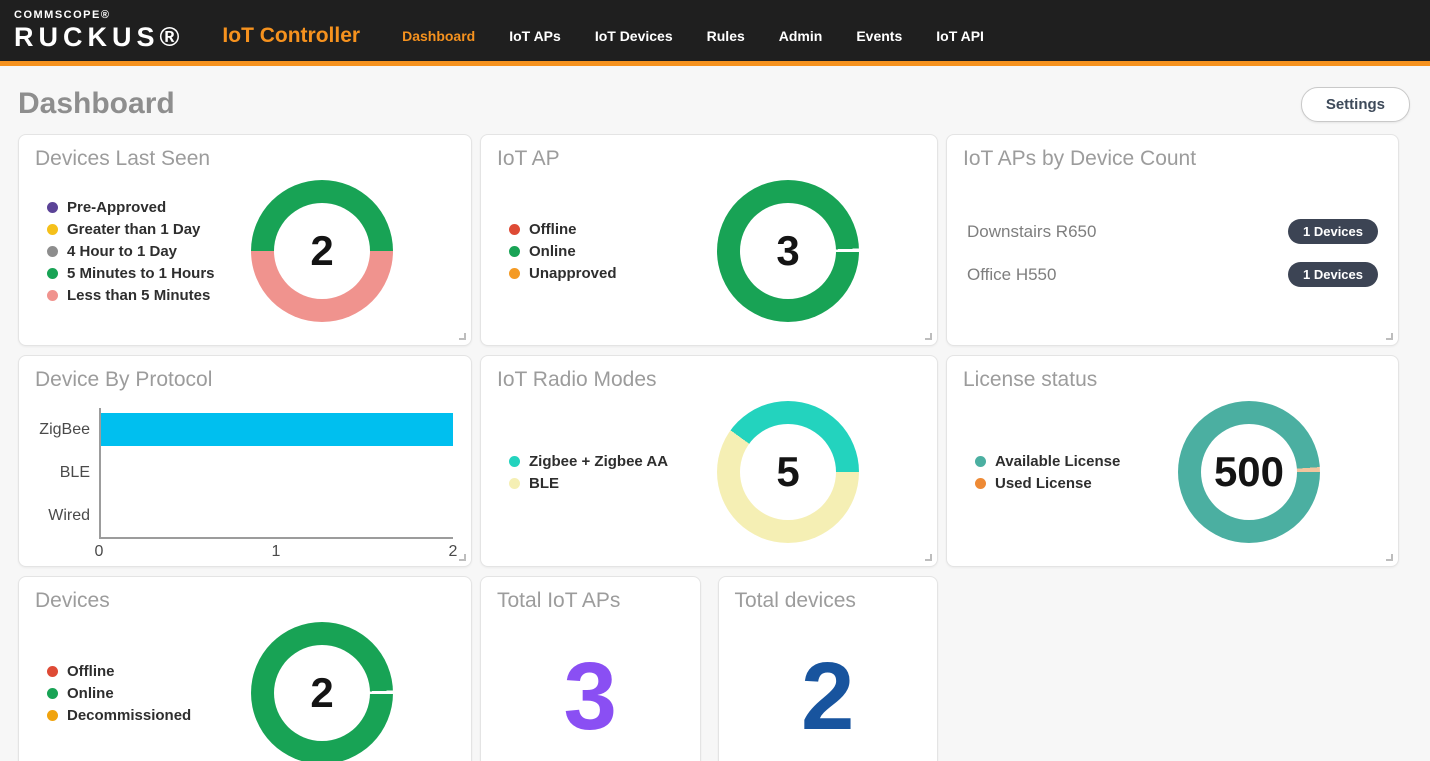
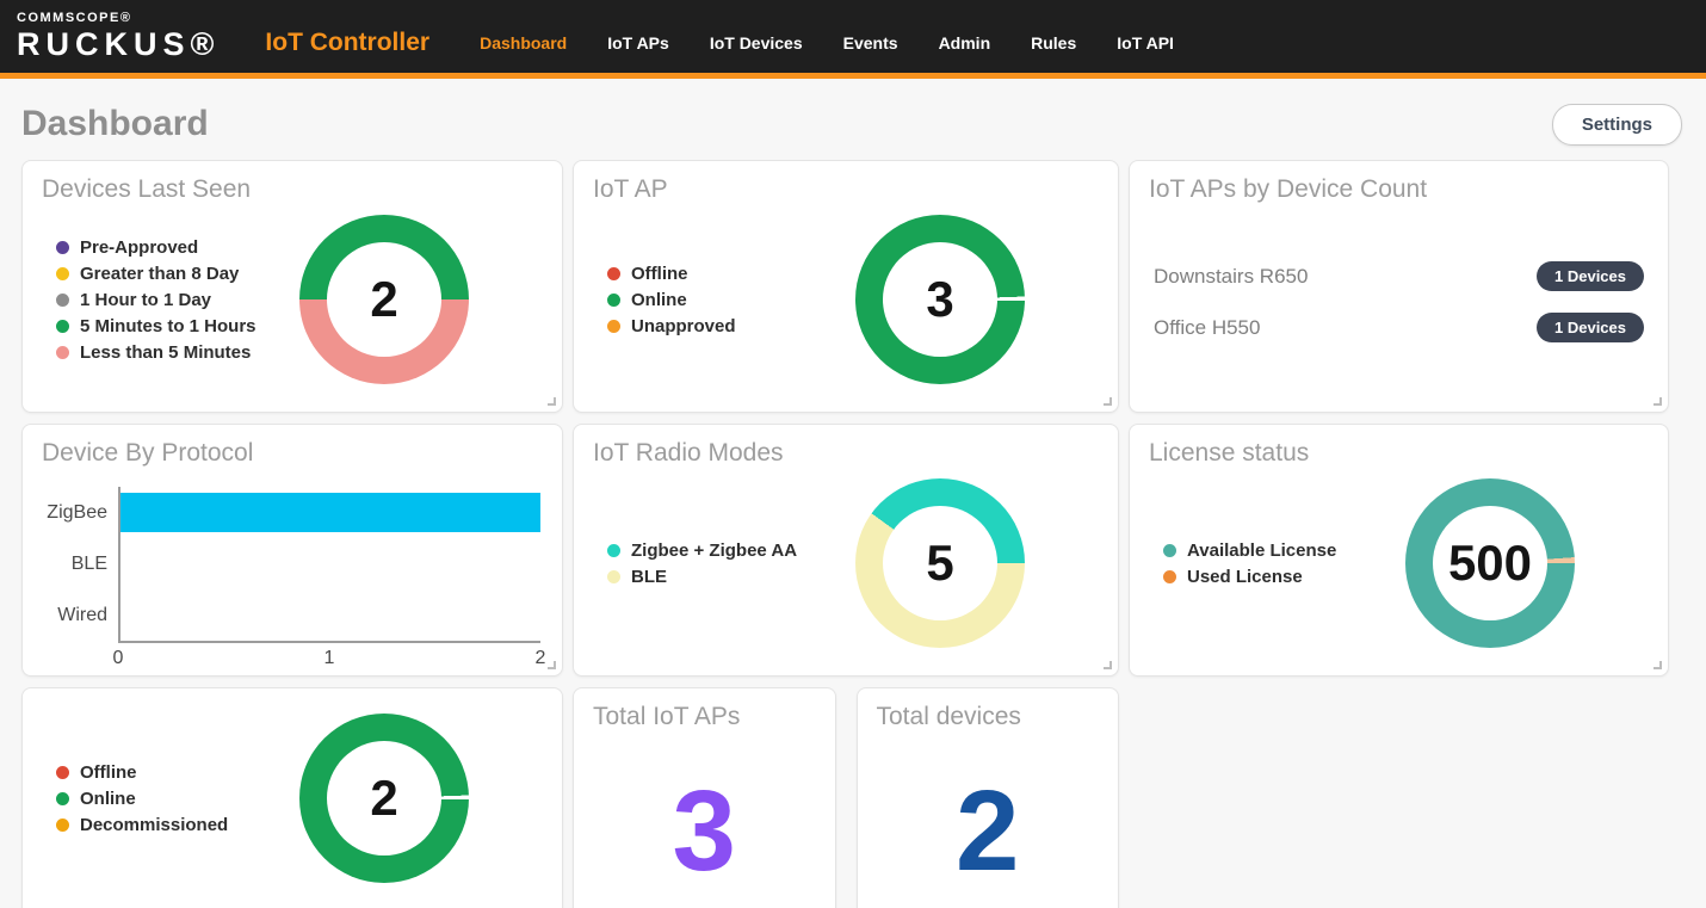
  COMMSCOPE®
  RUCKUS®
  IoT Controller
  Dashboard
  IoT APs
  IoT Devices
- Rules
+ Events
  Admin
- Events
+ Rules
  IoT API
  Dashboard
  Settings
  Devices Last Seen
  Pre-Approved
- Greater than 1 Day
+ Greater than 8 Day
- 4 Hour to 1 Day
+ 1 Hour to 1 Day
  5 Minutes to 1 Hours
  Less than 5 Minutes
  2
  IoT AP
  Offline
  Online
  Unapproved
  3
  IoT APs by Device Count
  Downstairs R650
  1 Devices
  Office H550
  1 Devices
  Device By Protocol
  ZigBee
  BLE
  Wired
  0
  1
  2
  IoT Radio Modes
  Zigbee + Zigbee AA
  BLE
  5
  License status
  Available License
  Used License
  500
- Devices
  Offline
  Online
  Decommissioned
  2
  Total IoT APs
  3
  Total devices
  2
